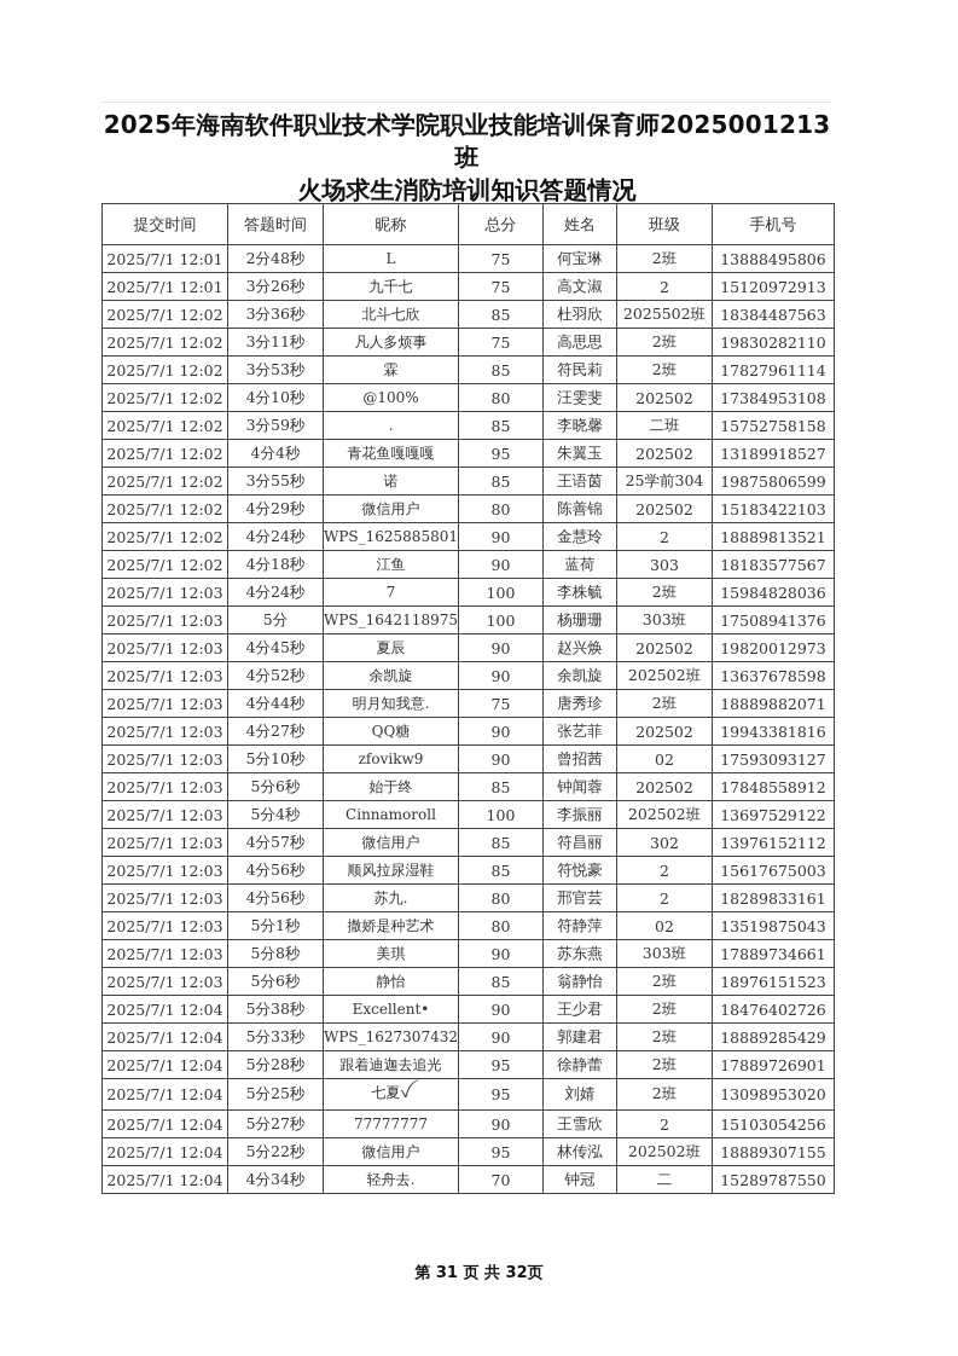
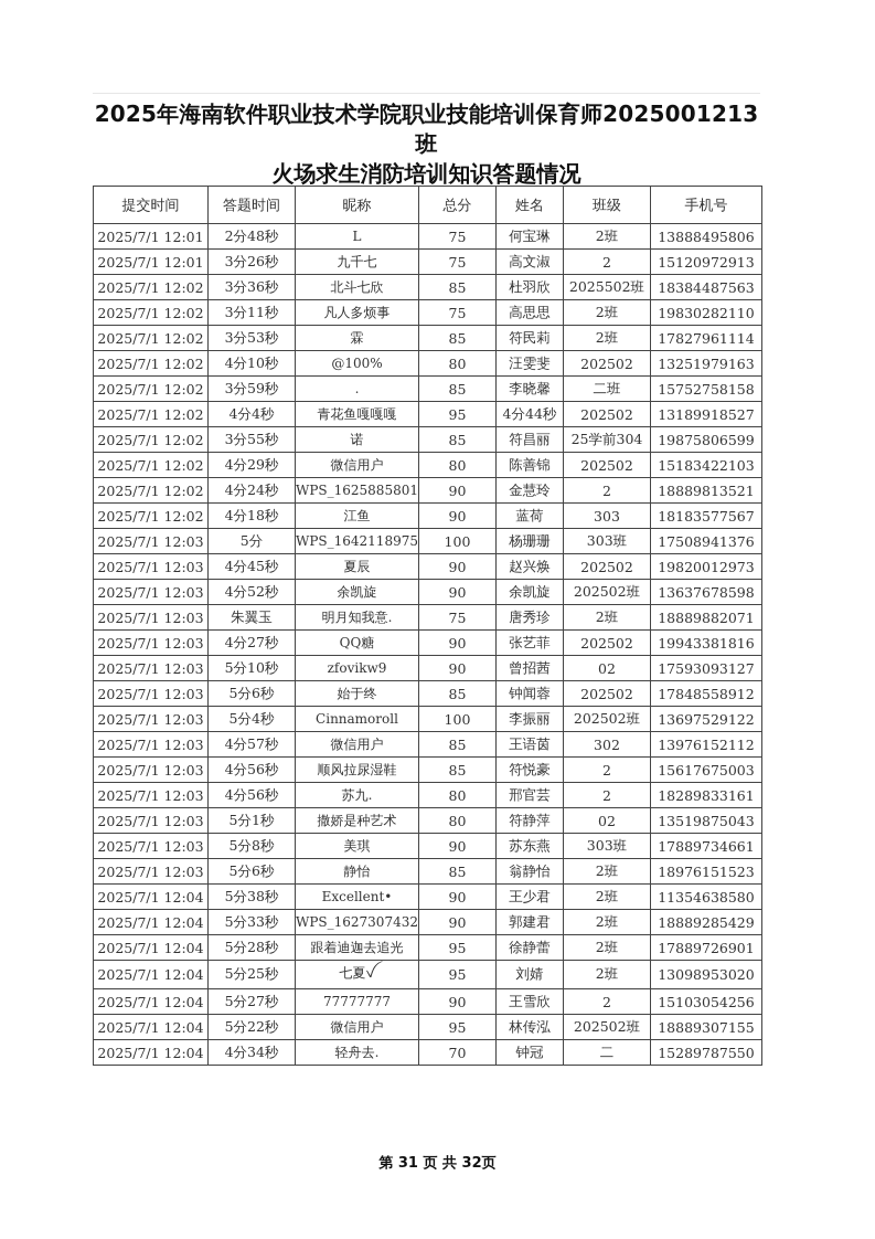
  2025年海南软件职业技术学院职业技能培训保育师2025001213
  班
  火场求生消防培训知识答题情况
  提交时间	答题时间	昵称	总分	姓名	班级	手机号
  2025/7/1 12:01	2分48秒	L	75	何宝琳	2班	13888495806
  2025/7/1 12:01	3分26秒	九千七	75	高文淑	2	15120972913
  2025/7/1 12:02	3分36秒	北斗七欣	85	杜羽欣	2025502班	18384487563
  2025/7/1 12:02	3分11秒	凡人多烦事	75	高思思	2班	19830282110
  2025/7/1 12:02	3分53秒	霖	85	符民莉	2班	17827961114
- 2025/7/1 12:02	4分10秒	@100%	80	汪雯斐	202502	17384953108
+ 2025/7/1 12:02	4分10秒	@100%	80	汪雯斐	202502	13251979163
  2025/7/1 12:02	3分59秒	.	85	李晓馨	二班	15752758158
- 2025/7/1 12:02	4分4秒	青花鱼嘎嘎嘎	95	朱翼玉	202502	13189918527
+ 2025/7/1 12:02	4分4秒	青花鱼嘎嘎嘎	95	4分44秒	202502	13189918527
- 2025/7/1 12:02	3分55秒	诺	85	王语茵	25学前304	19875806599
+ 2025/7/1 12:02	3分55秒	诺	85	符昌丽	25学前304	19875806599
  2025/7/1 12:02	4分29秒	微信用户	80	陈善锦	202502	15183422103
  2025/7/1 12:02	4分24秒	WPS_1625885801	90	金慧玲	2	18889813521
  2025/7/1 12:02	4分18秒	江鱼	90	蓝荷	303	18183577567
- 2025/7/1 12:03	4分24秒	7	100	李株毓	2班	15984828036
  2025/7/1 12:03	5分	WPS_1642118975	100	杨珊珊	303班	17508941376
  2025/7/1 12:03	4分45秒	夏辰	90	赵兴焕	202502	19820012973
  2025/7/1 12:03	4分52秒	余凯旋	90	余凯旋	202502班	13637678598
- 2025/7/1 12:03	4分44秒	明月知我意.	75	唐秀珍	2班	18889882071
+ 2025/7/1 12:03	朱翼玉	明月知我意.	75	唐秀珍	2班	18889882071
  2025/7/1 12:03	4分27秒	QQ糖	90	张艺菲	202502	19943381816
  2025/7/1 12:03	5分10秒	zfovikw9	90	曾招茜	02	17593093127
  2025/7/1 12:03	5分6秒	始于终	85	钟闻蓉	202502	17848558912
  2025/7/1 12:03	5分4秒	Cinnamoroll	100	李振丽	202502班	13697529122
- 2025/7/1 12:03	4分57秒	微信用户	85	符昌丽	302	13976152112
+ 2025/7/1 12:03	4分57秒	微信用户	85	王语茵	302	13976152112
  2025/7/1 12:03	4分56秒	顺风拉尿湿鞋	85	符悦豪	2	15617675003
  2025/7/1 12:03	4分56秒	苏九.	80	邢官芸	2	18289833161
  2025/7/1 12:03	5分1秒	撒娇是种艺术	80	符静萍	02	13519875043
  2025/7/1 12:03	5分8秒	美琪	90	苏东燕	303班	17889734661
  2025/7/1 12:03	5分6秒	静怡	85	翁静怡	2班	18976151523
- 2025/7/1 12:04	5分38秒	Excellent•	90	王少君	2班	18476402726
+ 2025/7/1 12:04	5分38秒	Excellent•	90	王少君	2班	11354638580
  2025/7/1 12:04	5分33秒	WPS_1627307432	90	郭建君	2班	18889285429
  2025/7/1 12:04	5分28秒	跟着迪迦去追光	95	徐静蕾	2班	17889726901
  2025/7/1 12:04	5分25秒	七夏ꪜ	95	刘婧	2班	13098953020
  2025/7/1 12:04	5分27秒	77777777	90	王雪欣	2	15103054256
  2025/7/1 12:04	5分22秒	微信用户	95	林传泓	202502班	18889307155
  2025/7/1 12:04	4分34秒	轻舟去.	70	钟冠	二	15289787550
  第 31 页 共 32页
